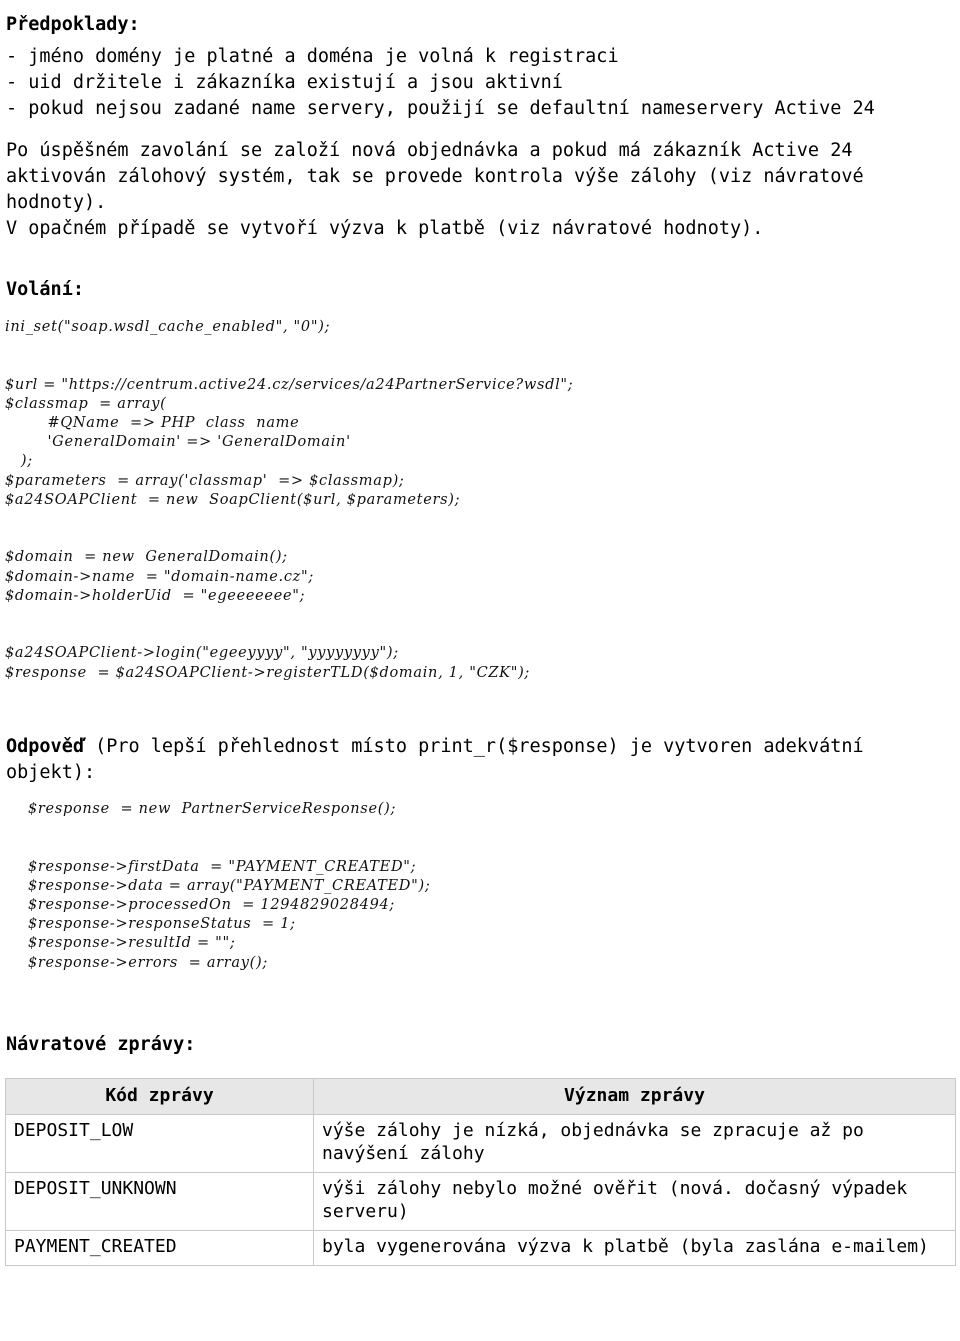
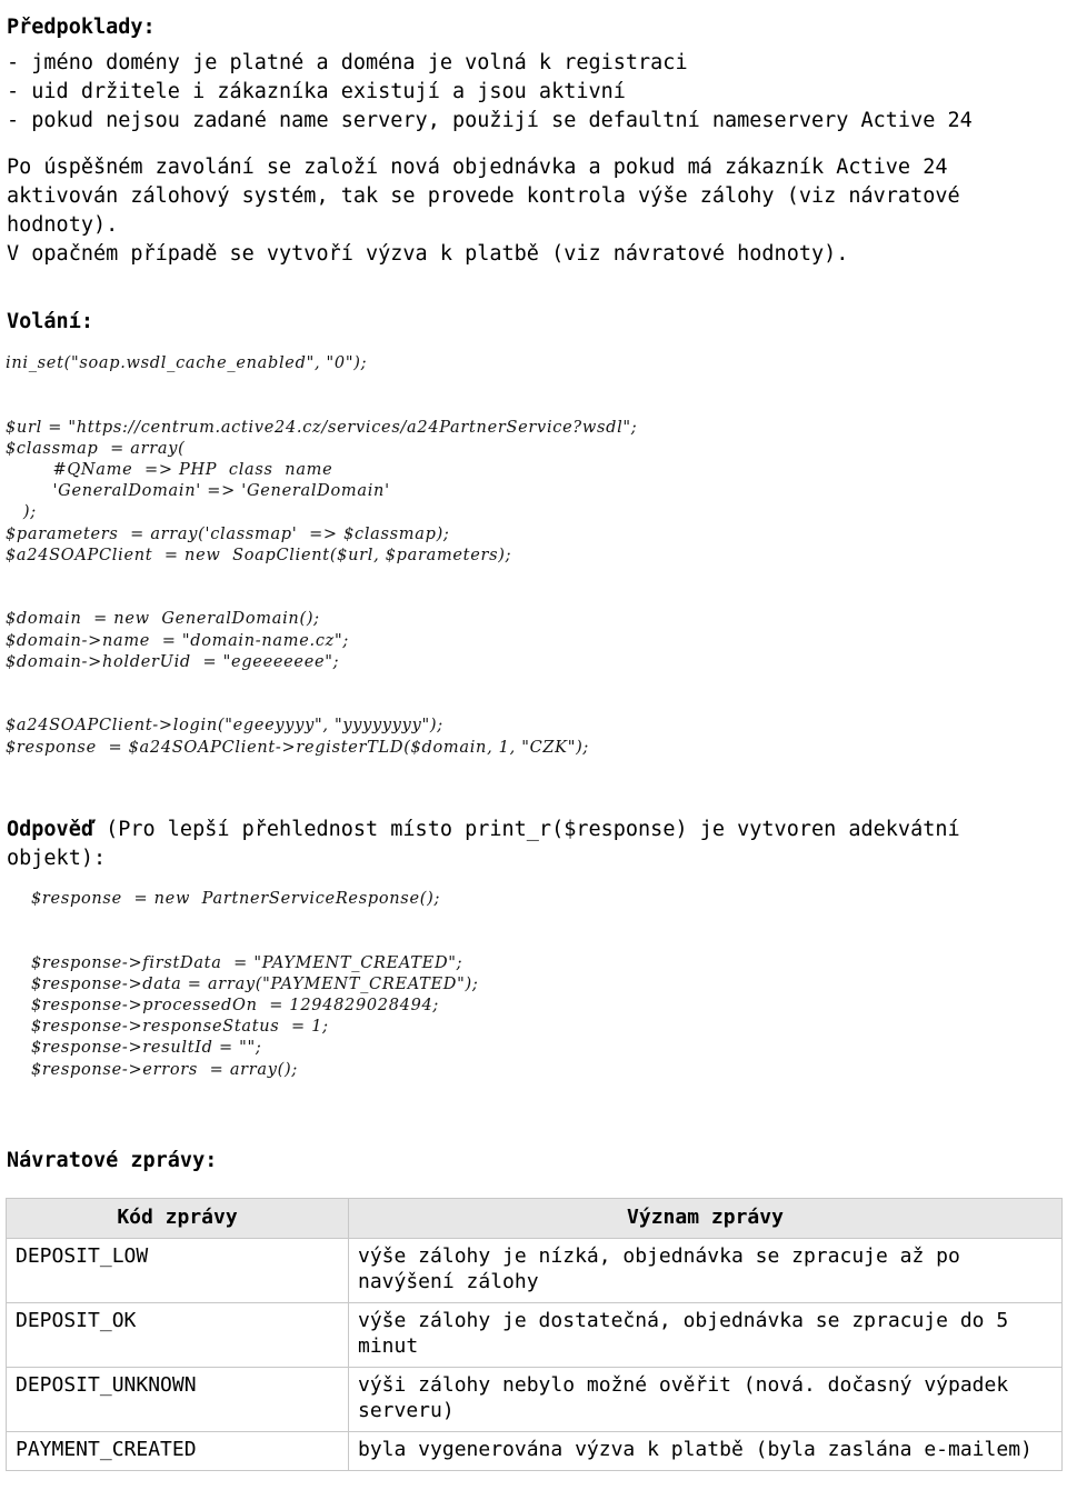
  Předpoklady:
  - jméno domény je platné a doména je volná k registraci
  - uid držitele i zákazníka existují a jsou aktivní
  - pokud nejsou zadané name servery, použijí se defaultní nameservery Active 24
  Po úspěšném zavolání se založí nová objednávka a pokud má zákazník Active 24
  aktivován zálohový systém, tak se provede kontrola výše zálohy (viz návratové
  hodnoty).
  V opačném případě se vytvoří výzva k platbě (viz návratové hodnoty).
  Volání:
  ini_set("soap.wsdl_cache_enabled", "0");
  $url = "https://centrum.active24.cz/services/a24PartnerService?wsdl";
  $classmap = array(
  #QName => PHP class name
  'GeneralDomain' => 'GeneralDomain'
  );
  $parameters = array('classmap' => $classmap);
  $a24SOAPClient = new SoapClient($url, $parameters);
  $domain = new GeneralDomain();
  $domain->name = "domain-name.cz";
  $domain->holderUid = "egeeeeeee";
  $a24SOAPClient->login("egeeyyyy", "yyyyyyyy");
  $response = $a24SOAPClient->registerTLD($domain, 1, "CZK");
  Odpověď (Pro lepší přehlednost místo print_r($response) je vytvoren adekvátní objekt):
  $response = new PartnerServiceResponse();
  $response->firstData = "PAYMENT_CREATED";
  $response->data = array("PAYMENT_CREATED");
  $response->processedOn = 1294829028494;
  $response->responseStatus = 1;
  $response->resultId = "";
  $response->errors = array();
  Návratové zprávy:
  Kód zprávy	Význam zprávy
  DEPOSIT_LOW	výše zálohy je nízká, objednávka se zpracuje až po navýšení zálohy
+ DEPOSIT_OK	výše zálohy je dostatečná, objednávka se zpracuje do 5 minut
  DEPOSIT_UNKNOWN	výši zálohy nebylo možné ověřit (nová. dočasný výpadek serveru)
  PAYMENT_CREATED	byla vygenerována výzva k platbě (byla zaslána e-mailem)
